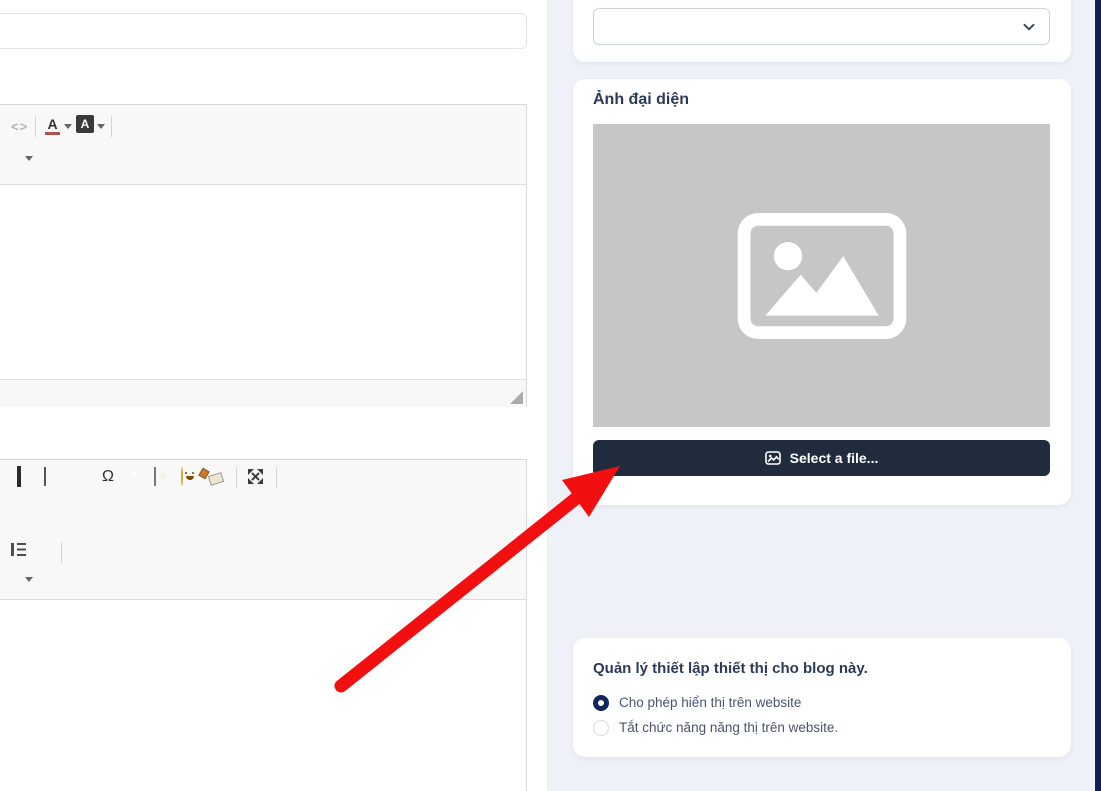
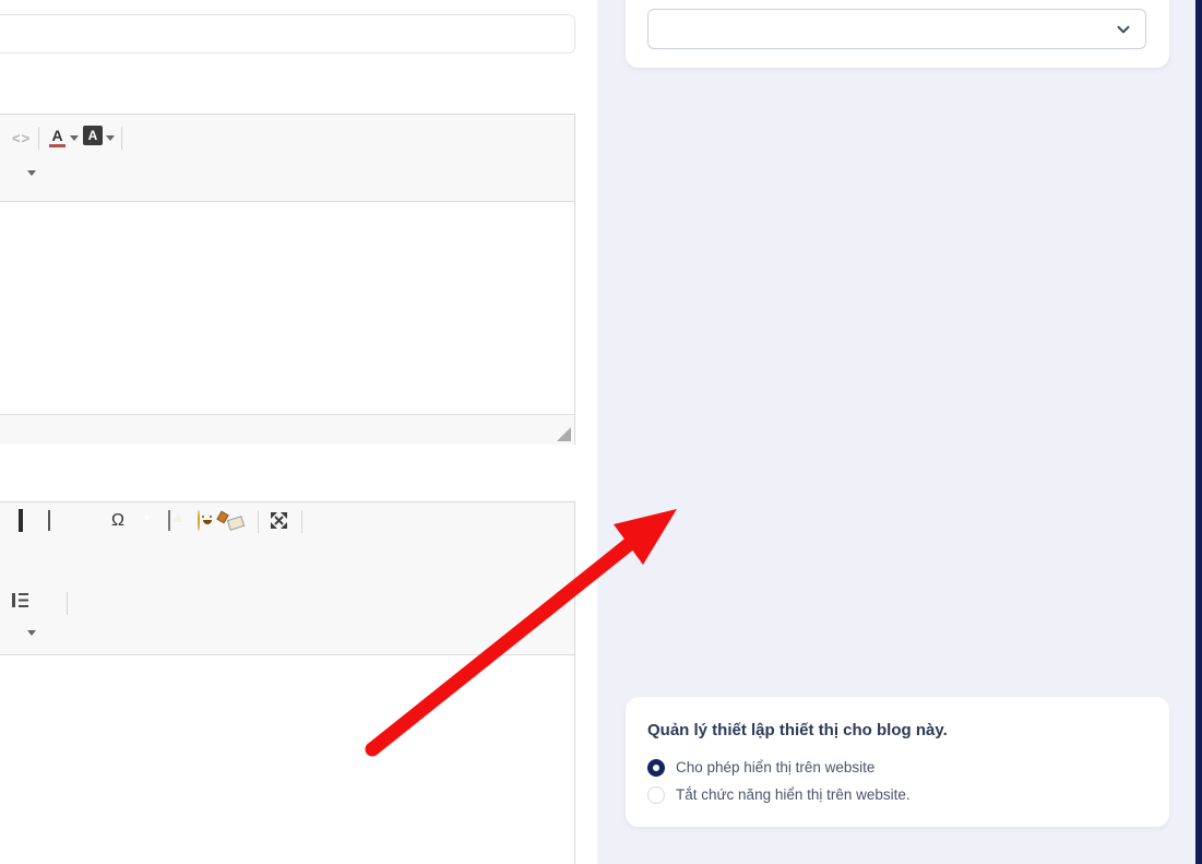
  <>
  A
  A
  Ω
- Ảnh đại diện
- Select a file...
  Quản lý thiết lập thiết thị cho blog này.
  Cho phép hiển thị trên website
- Tắt chức năng năng thị trên website.
+ Tắt chức năng hiển thị trên website.
